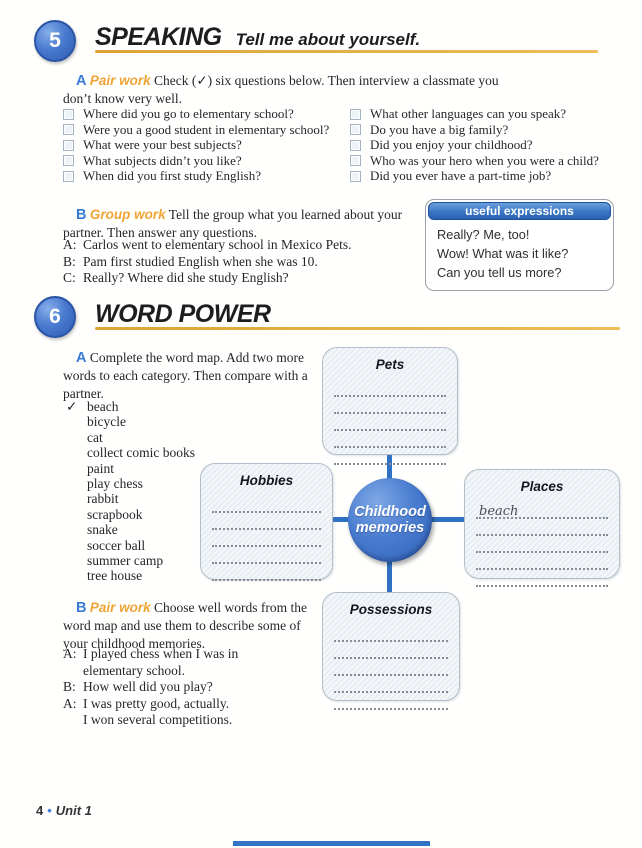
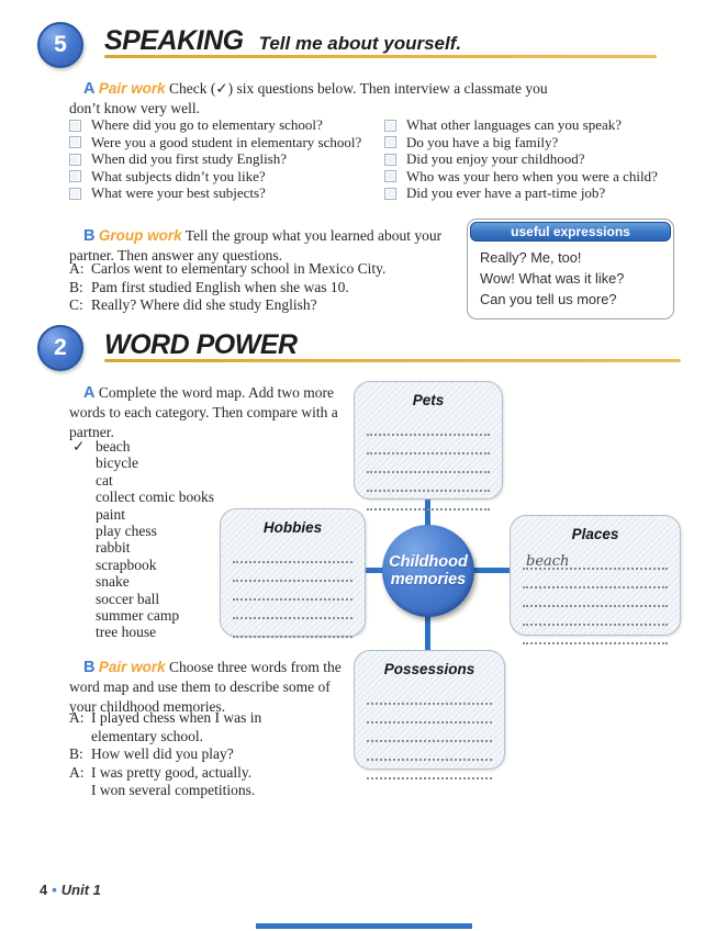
  5
  SPEAKING Tell me about yourself.
  A Pair work Check (✓) six questions below. Then interview a classmate you don’t know very well.
  Where did you go to elementary school?
  Were you a good student in elementary school?
- What were your best subjects?
+ When did you first study English?
  What subjects didn’t you like?
- When did you first study English?
+ What were your best subjects?
  What other languages can you speak?
  Do you have a big family?
  Did you enjoy your childhood?
  Who was your hero when you were a child?
  Did you ever have a part-time job?
  B Group work Tell the group what you learned about your partner. Then answer any questions.
  A:
- Carlos went to elementary school in Mexico Pets.
+ Carlos went to elementary school in Mexico City.
  B:
  Pam first studied English when she was 10.
  C:
  Really? Where did she study English?
  useful expressions
  Really? Me, too!
  Wow! What was it like?
  Can you tell us more?
- 6
+ 2
  WORD POWER
  A Complete the word map. Add two more words to each category. Then compare with a partner.
  ✓
  beach
  bicycle
  cat
  collect comic books
  paint
  play chess
  rabbit
  scrapbook
  snake
  soccer ball
  summer camp
  tree house
  Pets
  Hobbies
  Places
  beach
  Possessions
  Childhood
  memories
- B Pair work Choose well words from the word map and use them to describe some of your childhood memories.
+ B Pair work Choose three words from the word map and use them to describe some of your childhood memories.
  A:
  I played chess when I was in
  elementary school.
  B:
  How well did you play?
  A:
  I was pretty good, actually.
  I won several competitions.
  4 • Unit 1
